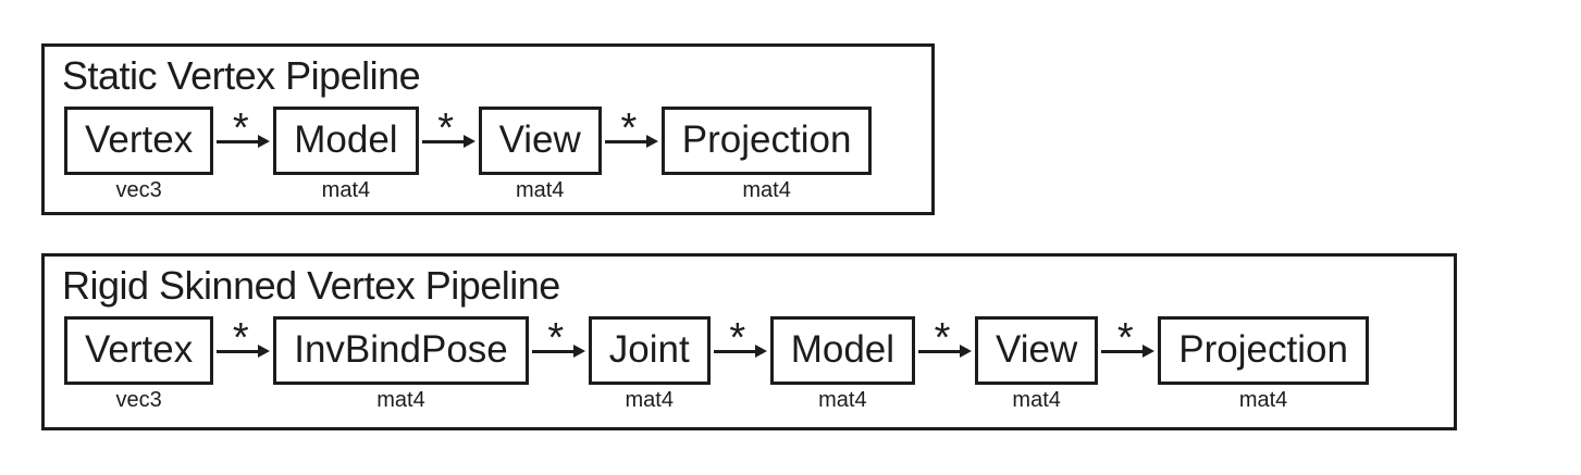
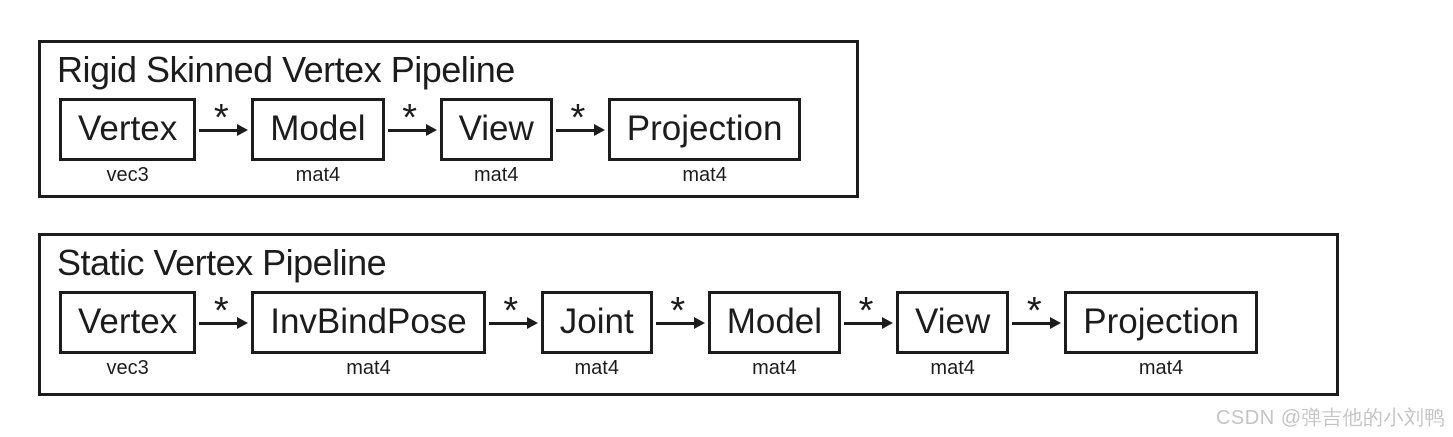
- Static Vertex Pipeline
+ Rigid Skinned Vertex Pipeline
  Vertex
  vec3
  *
  Model
  mat4
  *
  View
  mat4
  *
  Projection
  mat4
- Rigid Skinned Vertex Pipeline
+ Static Vertex Pipeline
  Vertex
  vec3
  *
  InvBindPose
  mat4
  *
  Joint
  mat4
  *
  Model
  mat4
  *
  View
  mat4
  *
  Projection
  mat4
+ CSDN @弹吉他的小刘鸭
